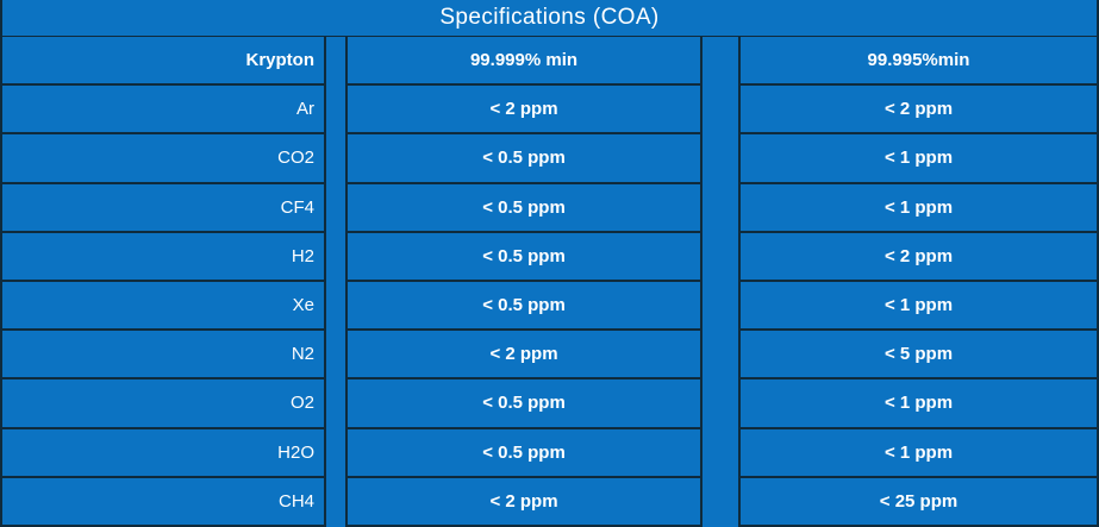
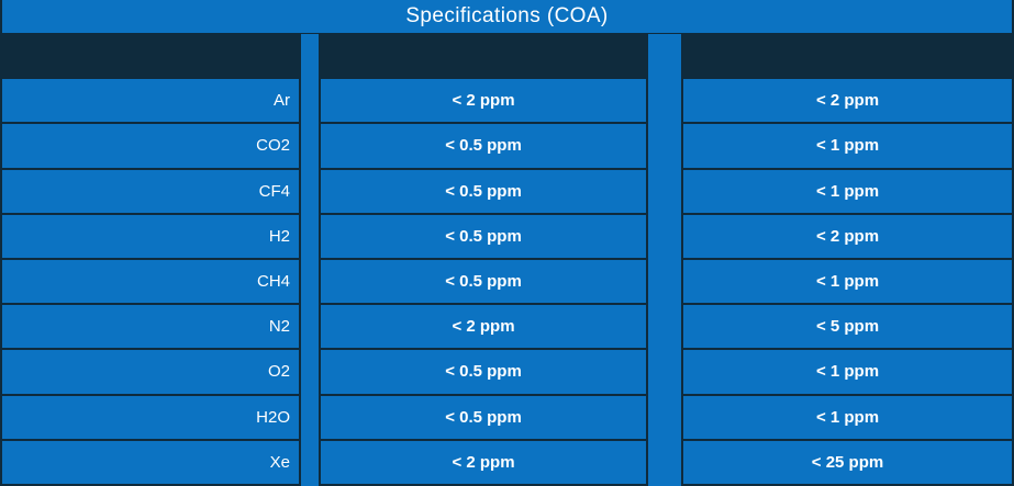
  Specifications (COA)
- Krypton
- 99.999% min
- 99.995%min
  Ar
  < 2 ppm
  < 2 ppm
  CO2
  < 0.5 ppm
  < 1 ppm
  CF4
  < 0.5 ppm
  < 1 ppm
  H2
  < 0.5 ppm
  < 2 ppm
- Xe
+ CH4
  < 0.5 ppm
  < 1 ppm
  N2
  < 2 ppm
  < 5 ppm
  O2
  < 0.5 ppm
  < 1 ppm
  H2O
  < 0.5 ppm
  < 1 ppm
- CH4
+ Xe
  < 2 ppm
  < 25 ppm
